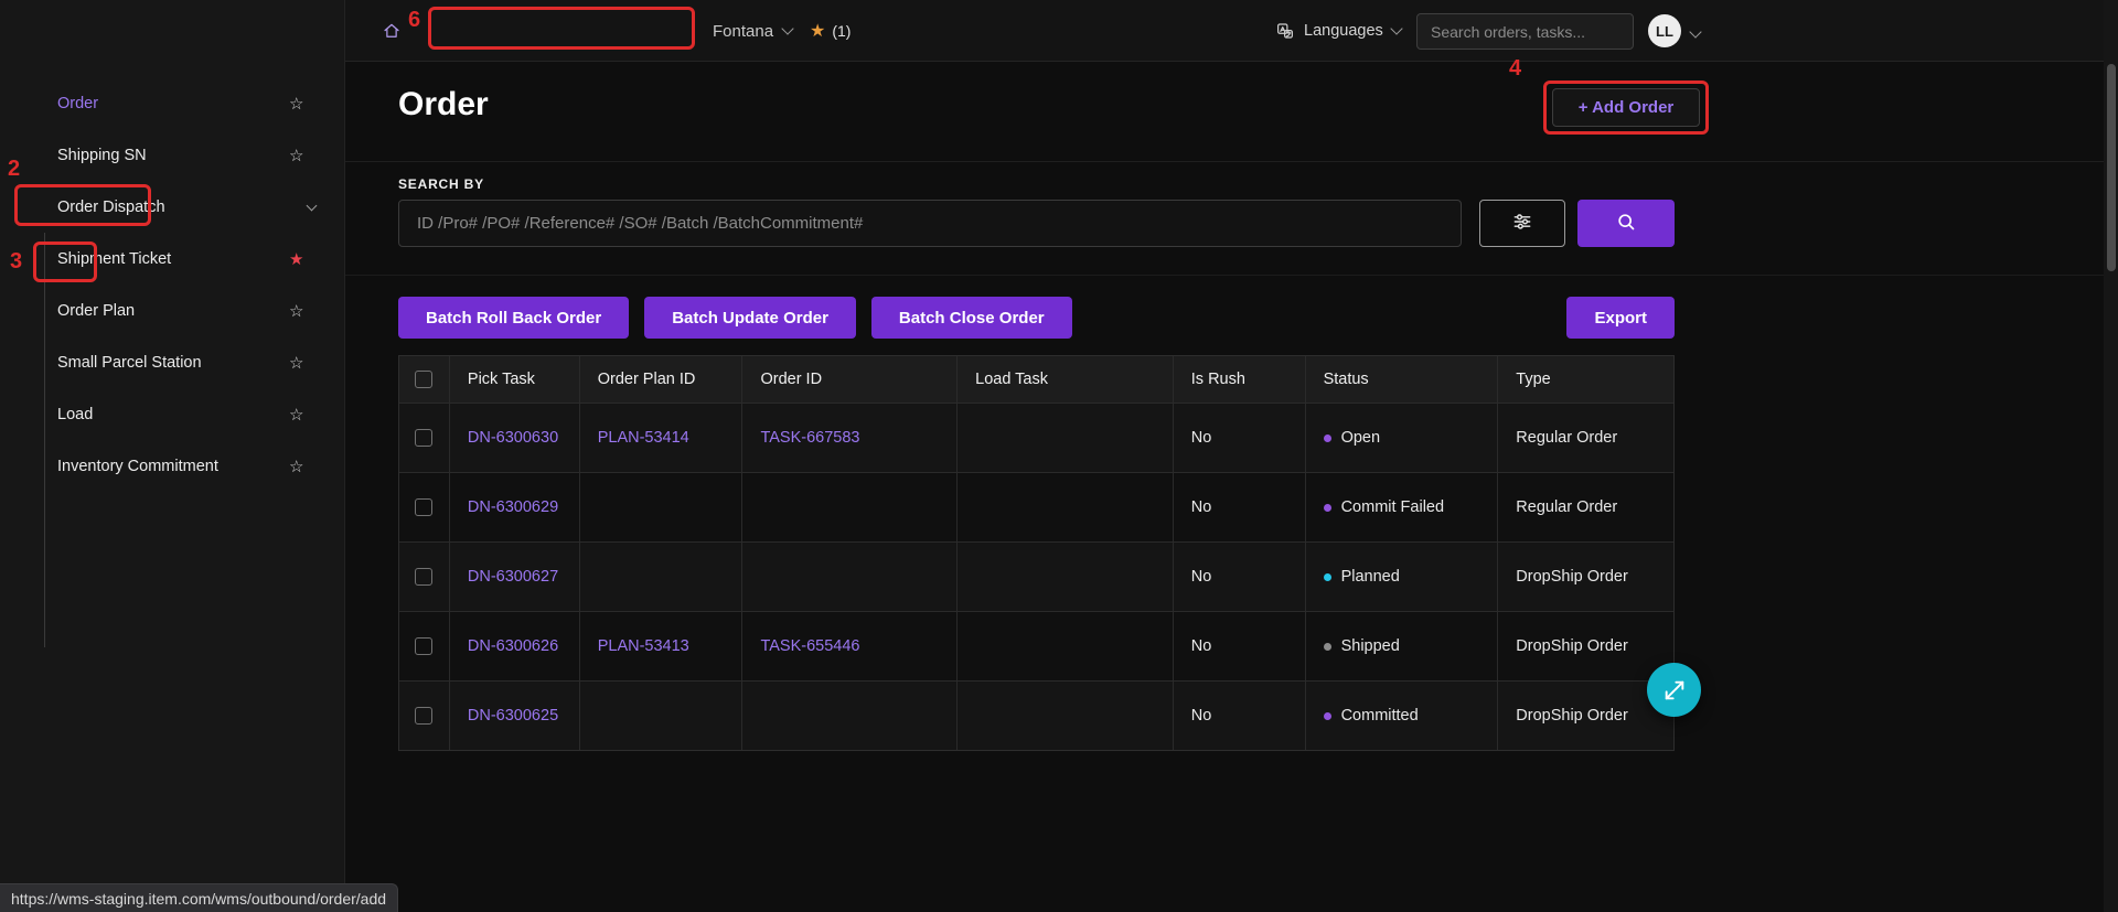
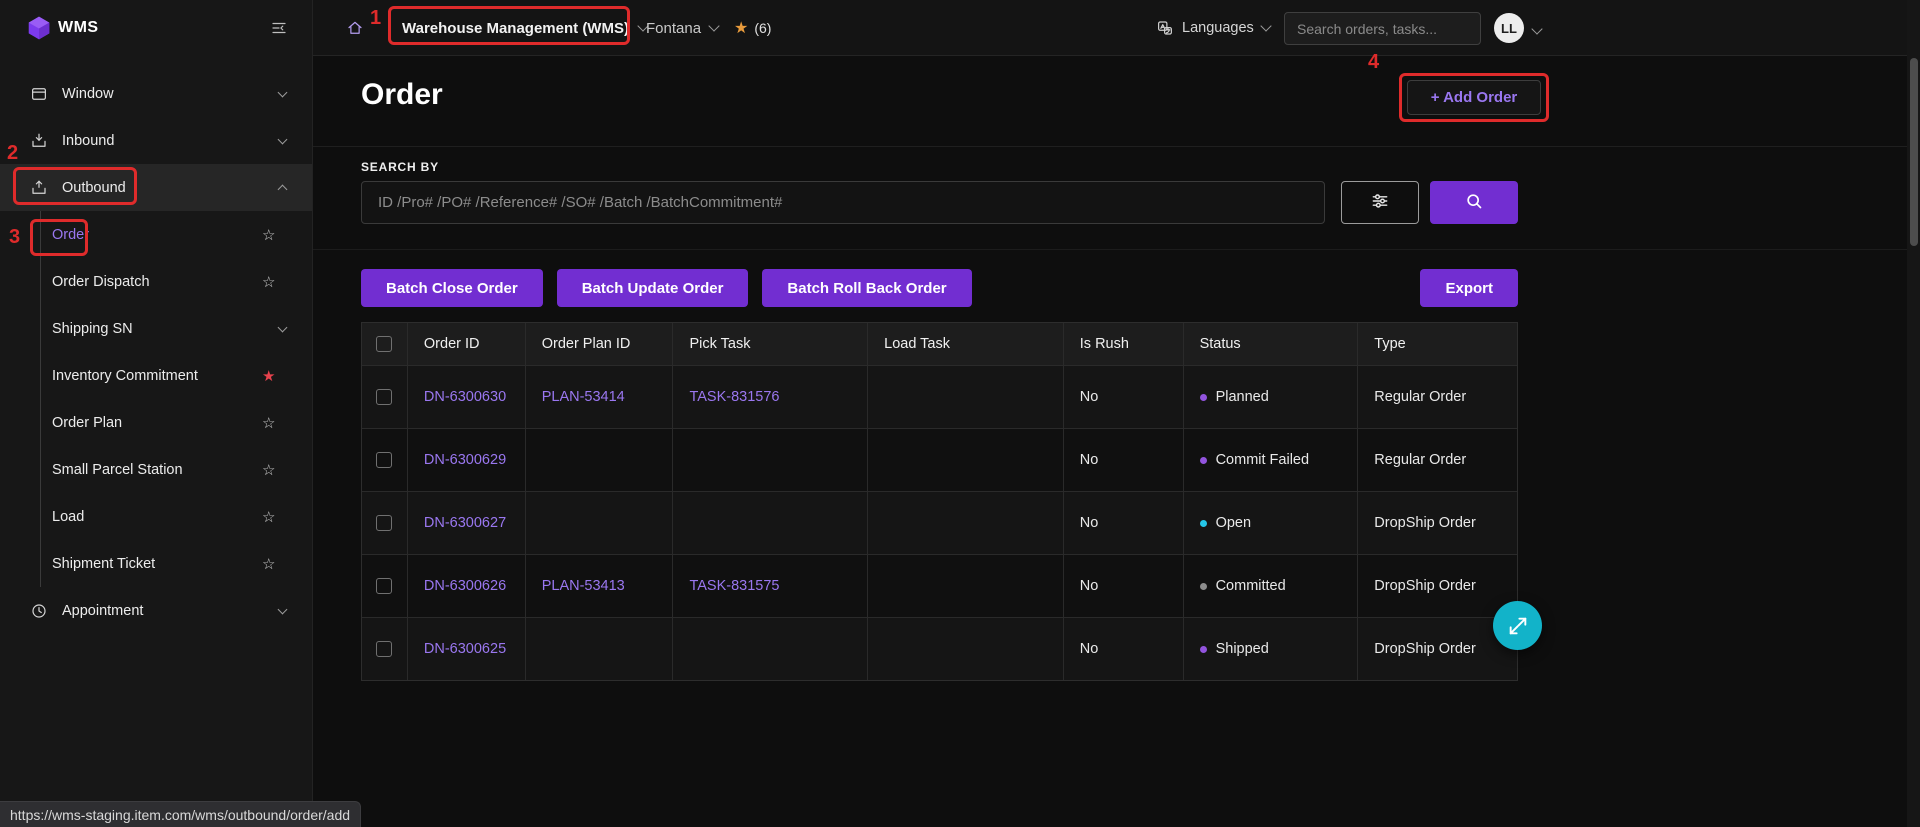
+ WMS
+ Window
+ Inbound
+ Outbound
  Order
  ☆
- Shipping SN
+ Order Dispatch
  ☆
- Order Dispatch
+ Shipping SN
- Shipment Ticket
+ Inventory Commitment
  ★
  Order Plan
  ☆
  Small Parcel Station
  ☆
  Load
  ☆
- Inventory Commitment
+ Shipment Ticket
  ☆
+ Appointment
+ Warehouse Management (WMS)
  Fontana
  ★
- (1)
+ (6)
  Languages
  Search orders, tasks...
  LL
  Order
  + Add Order
  SEARCH BY
  ID /Pro# /PO# /Reference# /SO# /Batch /BatchCommitment#
- Batch Roll Back Order
+ Batch Close Order
  Batch Update Order
- Batch Close Order
+ Batch Roll Back Order
  Export
- Pick Task
+ Order ID
  Order Plan ID
- Order ID
+ Pick Task
  Load Task
  Is Rush
  Status
  Type
  DN-6300630
  PLAN-53414
- TASK-667583
+ TASK-831576
  No
- Open
+ Planned
  Regular Order
  DN-6300629
  No
  Commit Failed
  Regular Order
  DN-6300627
  No
- Planned
+ Open
  DropShip Order
  DN-6300626
  PLAN-53413
- TASK-655446
+ TASK-831575
  No
- Shipped
+ Committed
  DropShip Order
  DN-6300625
  No
- Committed
+ Shipped
  DropShip Order
- 6
+ 1
  2
  3
  4
  https://wms-staging.item.com/wms/outbound/order/add
